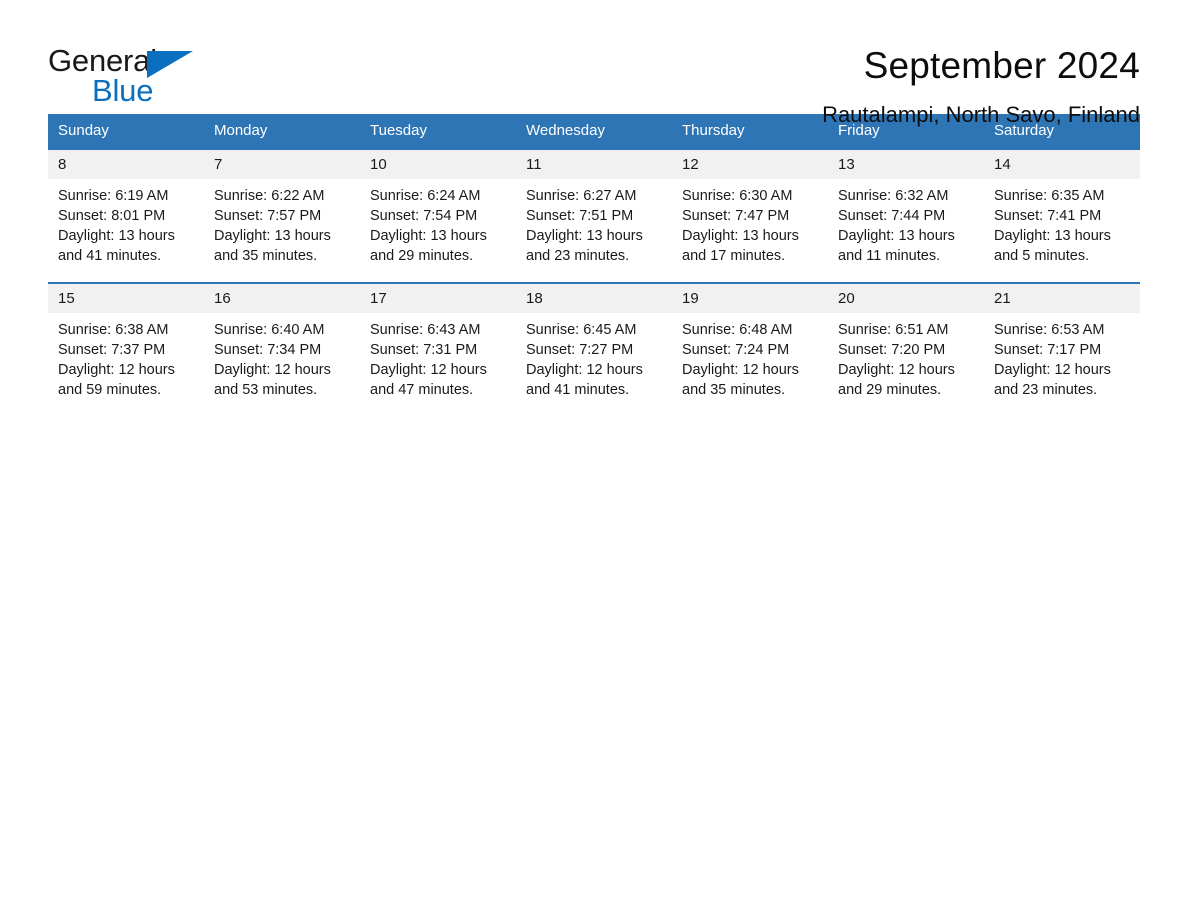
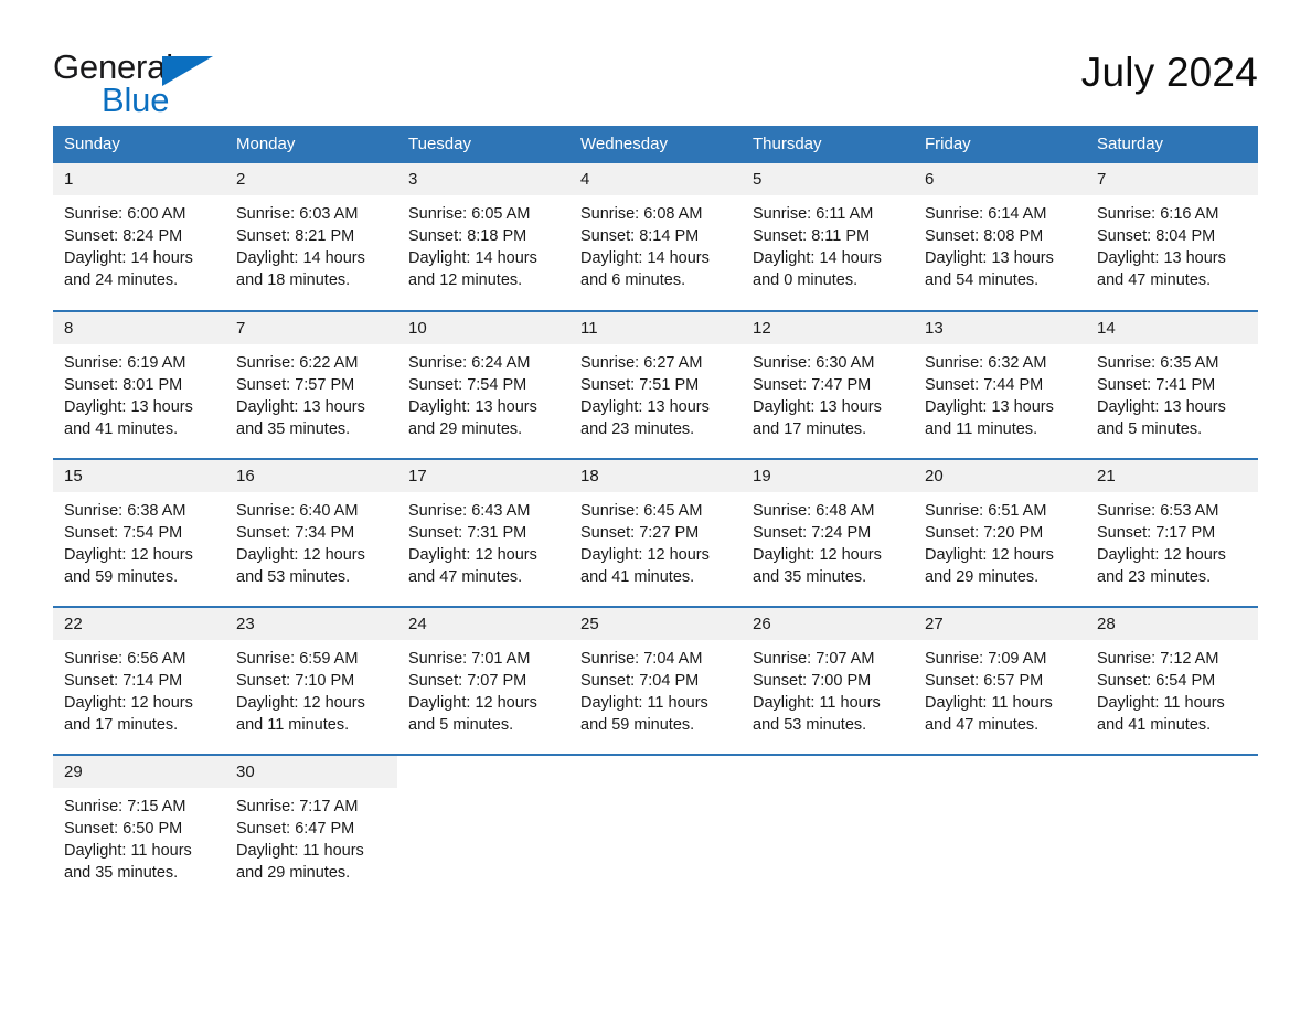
  General
  Blue
- September 2024
+ July 2024
- Rautalampi, North Savo, Finland
  Sunday	Monday	Tuesday	Wednesday	Thursday	Friday	Saturday
+ 1Sunrise: 6:00 AM Sunset: 8:24 PM Daylight: 14 hours and 24 minutes.	2Sunrise: 6:03 AM Sunset: 8:21 PM Daylight: 14 hours and 18 minutes.	3Sunrise: 6:05 AM Sunset: 8:18 PM Daylight: 14 hours and 12 minutes.	4Sunrise: 6:08 AM Sunset: 8:14 PM Daylight: 14 hours and 6 minutes.	5Sunrise: 6:11 AM Sunset: 8:11 PM Daylight: 14 hours and 0 minutes.	6Sunrise: 6:14 AM Sunset: 8:08 PM Daylight: 13 hours and 54 minutes.	7Sunrise: 6:16 AM Sunset: 8:04 PM Daylight: 13 hours and 47 minutes.
  8Sunrise: 6:19 AM Sunset: 8:01 PM Daylight: 13 hours and 41 minutes.	7Sunrise: 6:22 AM Sunset: 7:57 PM Daylight: 13 hours and 35 minutes.	10Sunrise: 6:24 AM Sunset: 7:54 PM Daylight: 13 hours and 29 minutes.	11Sunrise: 6:27 AM Sunset: 7:51 PM Daylight: 13 hours and 23 minutes.	12Sunrise: 6:30 AM Sunset: 7:47 PM Daylight: 13 hours and 17 minutes.	13Sunrise: 6:32 AM Sunset: 7:44 PM Daylight: 13 hours and 11 minutes.	14Sunrise: 6:35 AM Sunset: 7:41 PM Daylight: 13 hours and 5 minutes.
- 15Sunrise: 6:38 AM Sunset: 7:37 PM Daylight: 12 hours and 59 minutes.	16Sunrise: 6:40 AM Sunset: 7:34 PM Daylight: 12 hours and 53 minutes.	17Sunrise: 6:43 AM Sunset: 7:31 PM Daylight: 12 hours and 47 minutes.	18Sunrise: 6:45 AM Sunset: 7:27 PM Daylight: 12 hours and 41 minutes.	19Sunrise: 6:48 AM Sunset: 7:24 PM Daylight: 12 hours and 35 minutes.	20Sunrise: 6:51 AM Sunset: 7:20 PM Daylight: 12 hours and 29 minutes.	21Sunrise: 6:53 AM Sunset: 7:17 PM Daylight: 12 hours and 23 minutes.
+ 15Sunrise: 6:38 AM Sunset: 7:54 PM Daylight: 12 hours and 59 minutes.	16Sunrise: 6:40 AM Sunset: 7:34 PM Daylight: 12 hours and 53 minutes.	17Sunrise: 6:43 AM Sunset: 7:31 PM Daylight: 12 hours and 47 minutes.	18Sunrise: 6:45 AM Sunset: 7:27 PM Daylight: 12 hours and 41 minutes.	19Sunrise: 6:48 AM Sunset: 7:24 PM Daylight: 12 hours and 35 minutes.	20Sunrise: 6:51 AM Sunset: 7:20 PM Daylight: 12 hours and 29 minutes.	21Sunrise: 6:53 AM Sunset: 7:17 PM Daylight: 12 hours and 23 minutes.
+ 22Sunrise: 6:56 AM Sunset: 7:14 PM Daylight: 12 hours and 17 minutes.	23Sunrise: 6:59 AM Sunset: 7:10 PM Daylight: 12 hours and 11 minutes.	24Sunrise: 7:01 AM Sunset: 7:07 PM Daylight: 12 hours and 5 minutes.	25Sunrise: 7:04 AM Sunset: 7:04 PM Daylight: 11 hours and 59 minutes.	26Sunrise: 7:07 AM Sunset: 7:00 PM Daylight: 11 hours and 53 minutes.	27Sunrise: 7:09 AM Sunset: 6:57 PM Daylight: 11 hours and 47 minutes.	28Sunrise: 7:12 AM Sunset: 6:54 PM Daylight: 11 hours and 41 minutes.
+ 29Sunrise: 7:15 AM Sunset: 6:50 PM Daylight: 11 hours and 35 minutes.	30Sunrise: 7:17 AM Sunset: 6:47 PM Daylight: 11 hours and 29 minutes.
